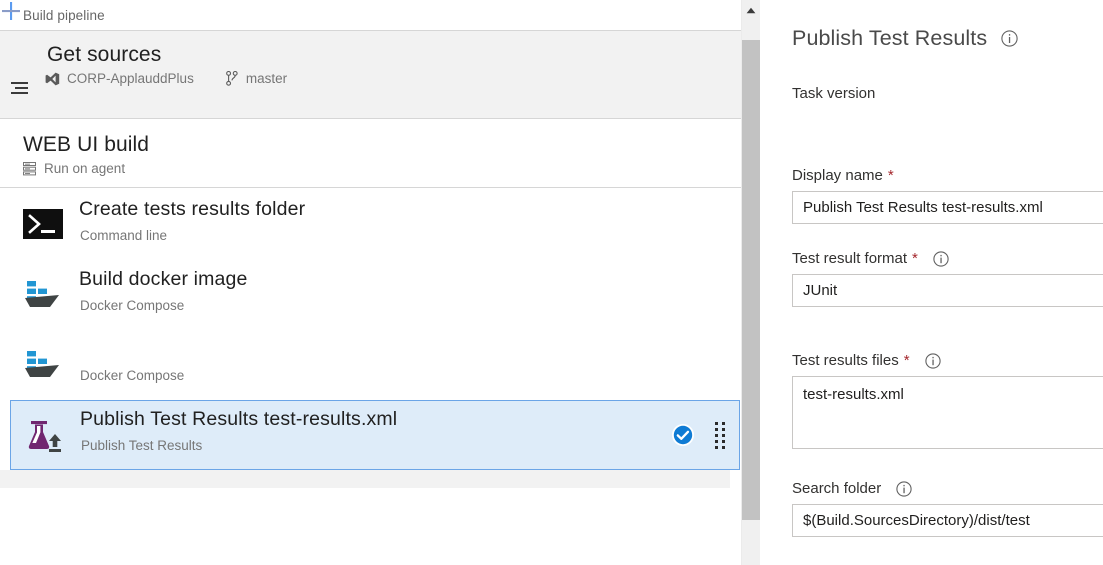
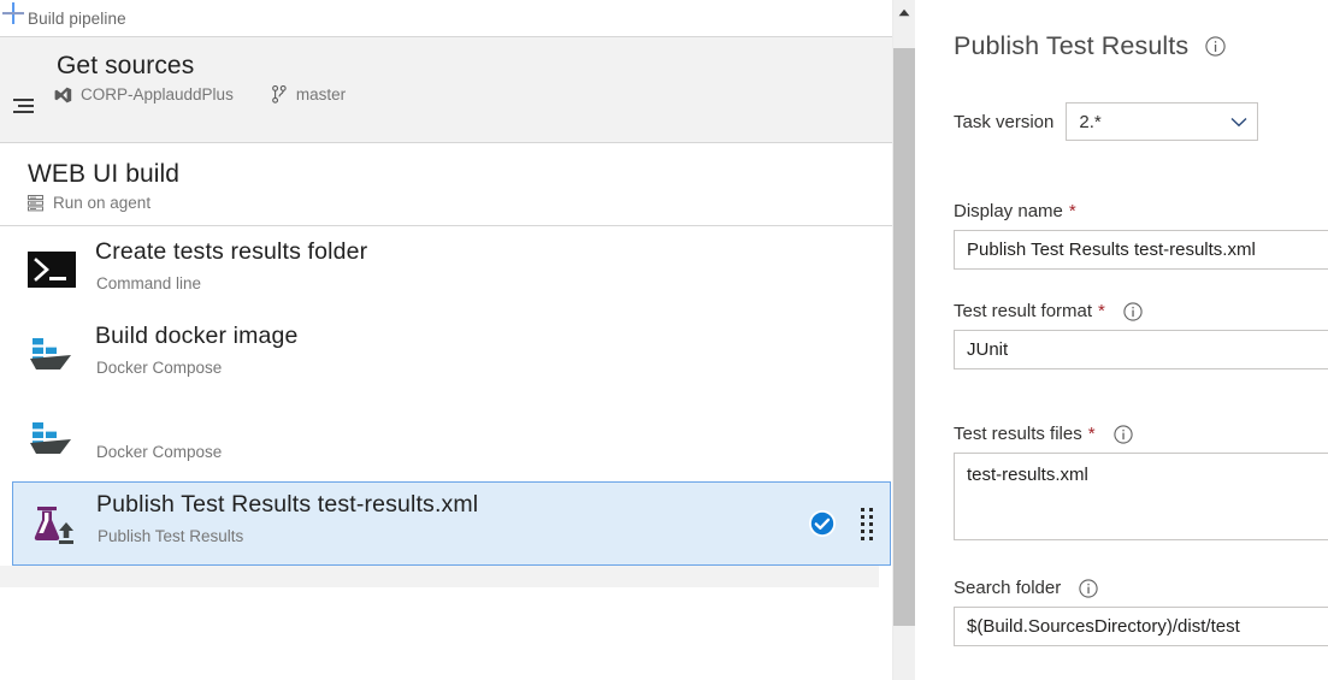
  Build pipeline
  Get sources
  CORP-ApplauddPlus
  master
  WEB UI build
  Run on agent
  Create tests results folder
  Command line
  Build docker image
  Docker Compose
  Docker Compose
  Publish Test Results test-results.xml
  Publish Test Results
  Publish Test Results
  Task version
+ 2.*
  Display name
  *
  Publish Test Results test-results.xml
  Test result format
  *
  JUnit
  Test results files
  *
  test-results.xml
  Search folder
  $(Build.SourcesDirectory)/dist/test
